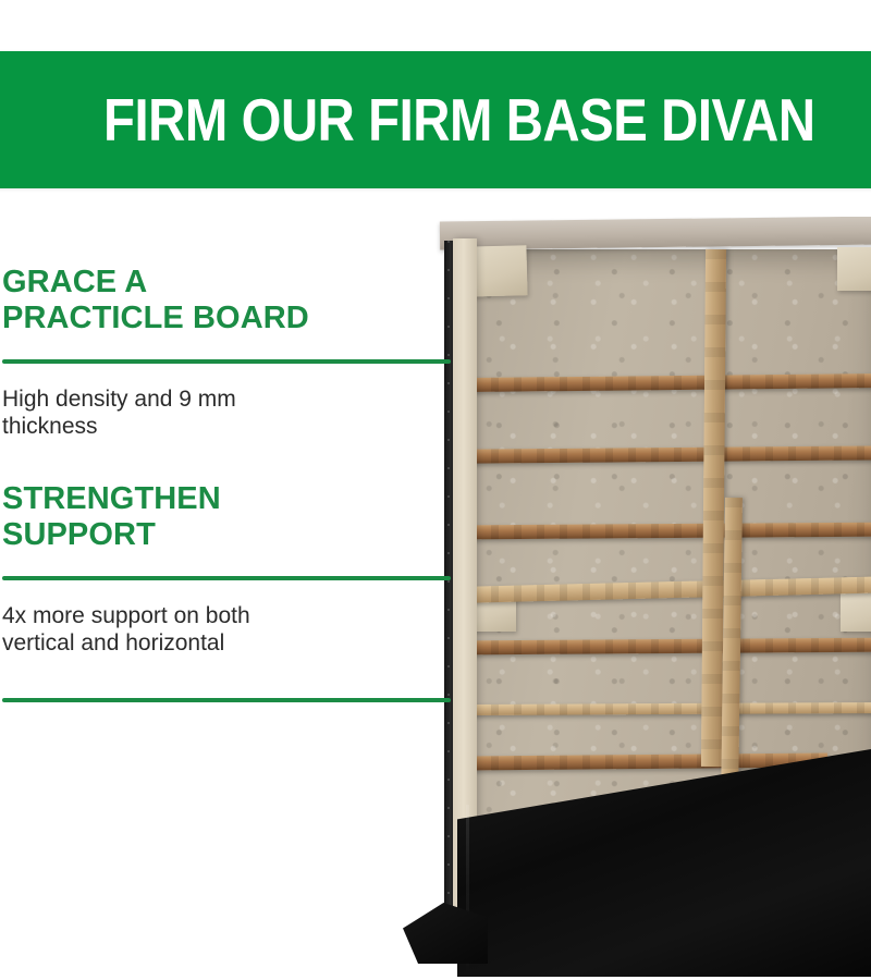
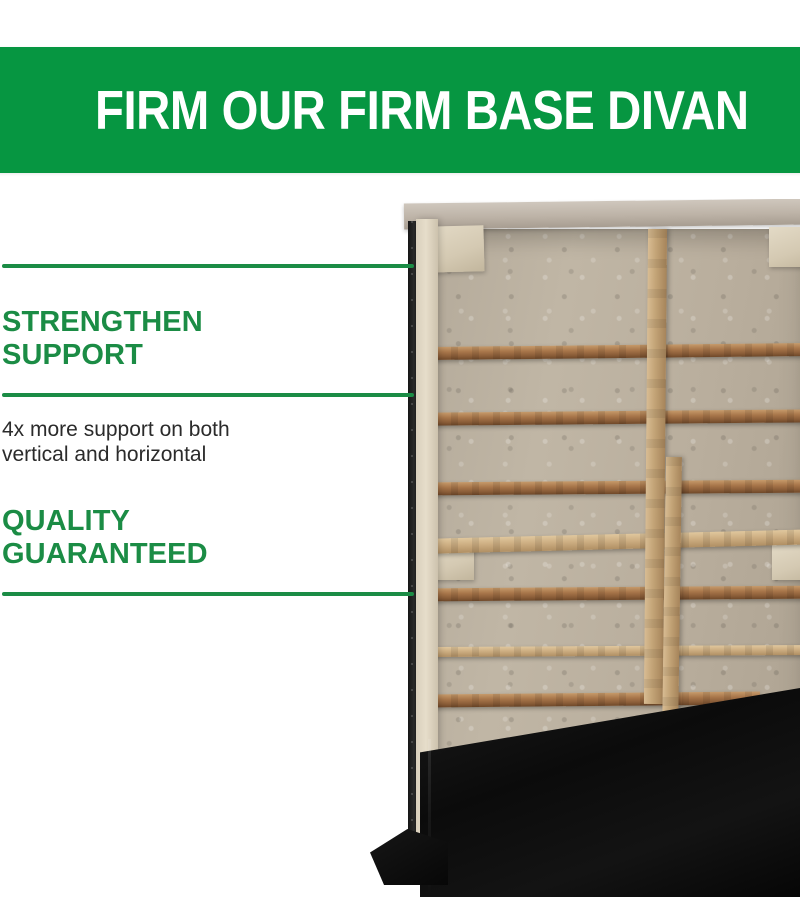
  FIRM OUR FIRM BASE DIVAN
- GRACE A
- PRACTICLE BOARD
- High density and 9 mm
- thickness
  STRENGTHEN
  SUPPORT
  4x more support on both
  vertical and horizontal
+ QUALITY
+ GUARANTEED
